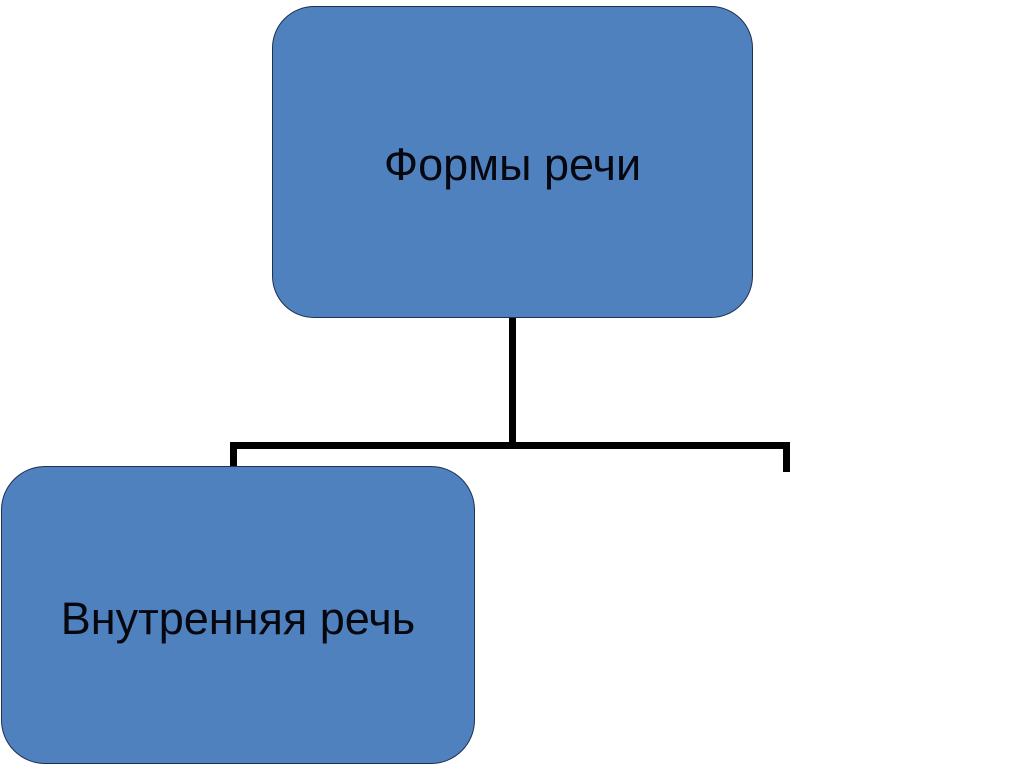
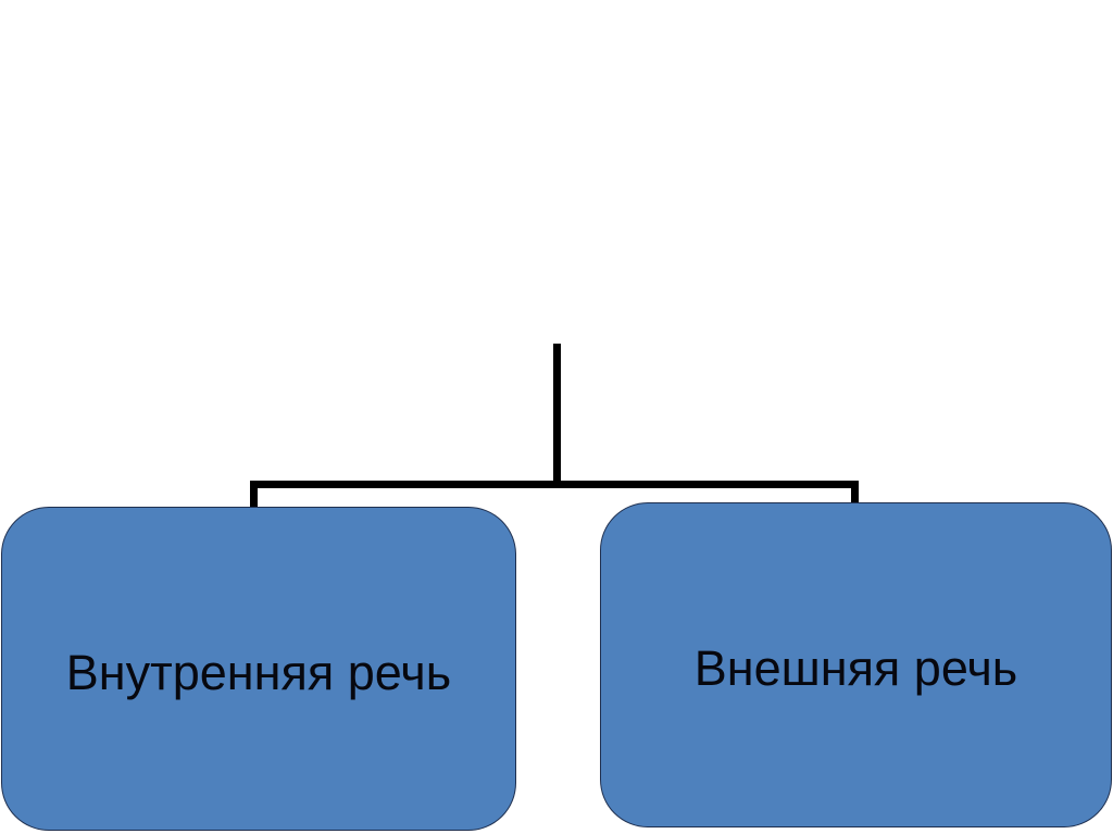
- Формы речи
  Внутренняя речь
+ Внешняя речь
